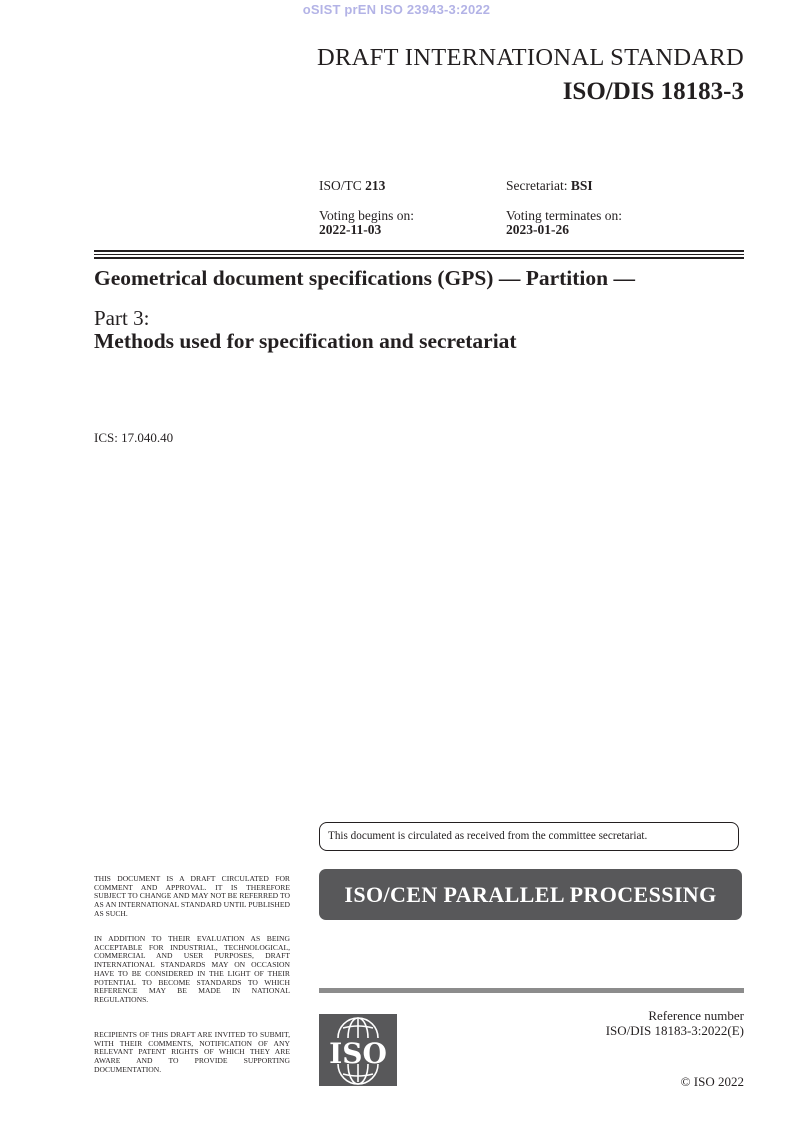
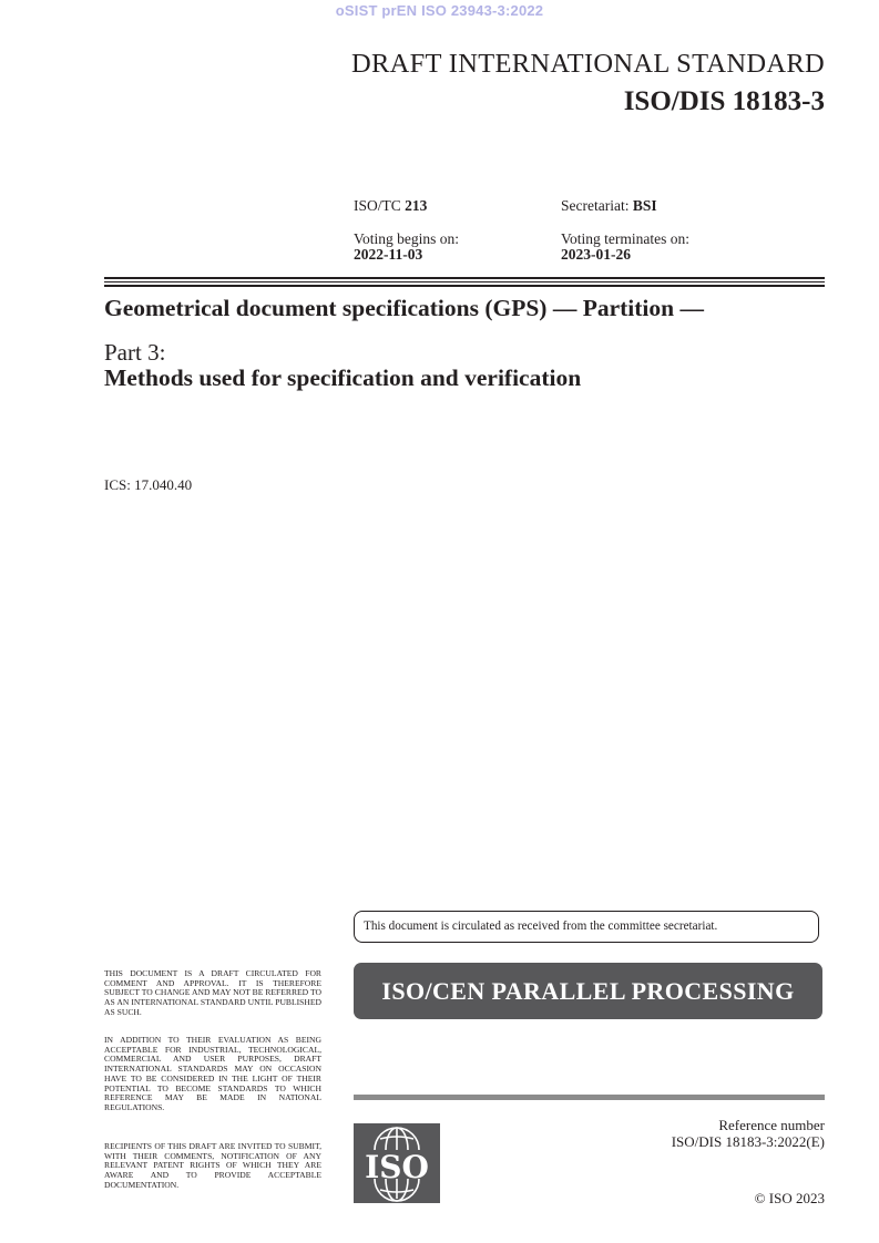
  oSIST prEN ISO 23943-3:2022
  DRAFT INTERNATIONAL STANDARD
  ISO/DIS 18183-3
  ISO/TC 213
  Secretariat: BSI
  Voting begins on:
  2022-11-03
  Voting terminates on:
  2023-01-26
  Geometrical document specifications (GPS) — Partition —
  Part 3:
- Methods used for specification and secretariat
+ Methods used for specification and verification
  ICS: 17.040.40
  This document is circulated as received from the committee secretariat.
  ISO/CEN PARALLEL PROCESSING
  THIS DOCUMENT IS A DRAFT CIRCULATED FOR COMMENT AND APPROVAL. IT IS THEREFORE SUBJECT TO CHANGE AND MAY NOT BE REFERRED TO AS AN INTERNATIONAL STANDARD UNTIL PUBLISHED AS SUCH.
  IN ADDITION TO THEIR EVALUATION AS BEING ACCEPTABLE FOR INDUSTRIAL, TECHNOLOGICAL, COMMERCIAL AND USER PURPOSES, DRAFT INTERNATIONAL STANDARDS MAY ON OCCASION HAVE TO BE CONSIDERED IN THE LIGHT OF THEIR POTENTIAL TO BECOME STANDARDS TO WHICH REFERENCE MAY BE MADE IN NATIONAL REGULATIONS.
- RECIPIENTS OF THIS DRAFT ARE INVITED TO SUBMIT, WITH THEIR COMMENTS, NOTIFICATION OF ANY RELEVANT PATENT RIGHTS OF WHICH THEY ARE AWARE AND TO PROVIDE SUPPORTING DOCUMENTATION.
+ RECIPIENTS OF THIS DRAFT ARE INVITED TO SUBMIT, WITH THEIR COMMENTS, NOTIFICATION OF ANY RELEVANT PATENT RIGHTS OF WHICH THEY ARE AWARE AND TO PROVIDE ACCEPTABLE DOCUMENTATION.
  ISO
  Reference number
  ISO/DIS 18183-3:2022(E)
- © ISO 2022
+ © ISO 2023
